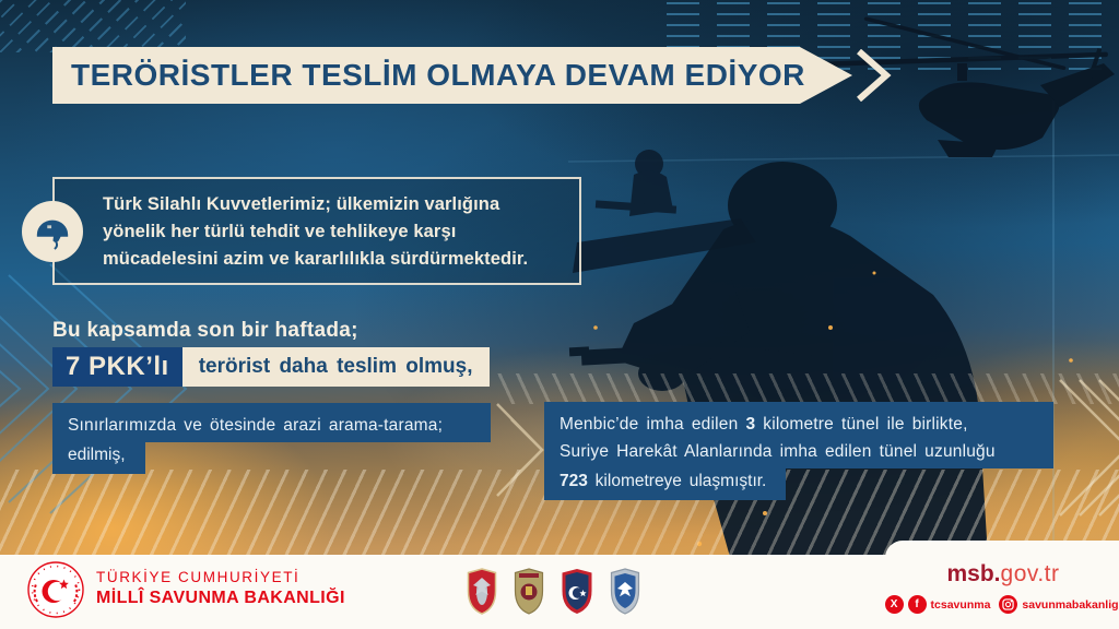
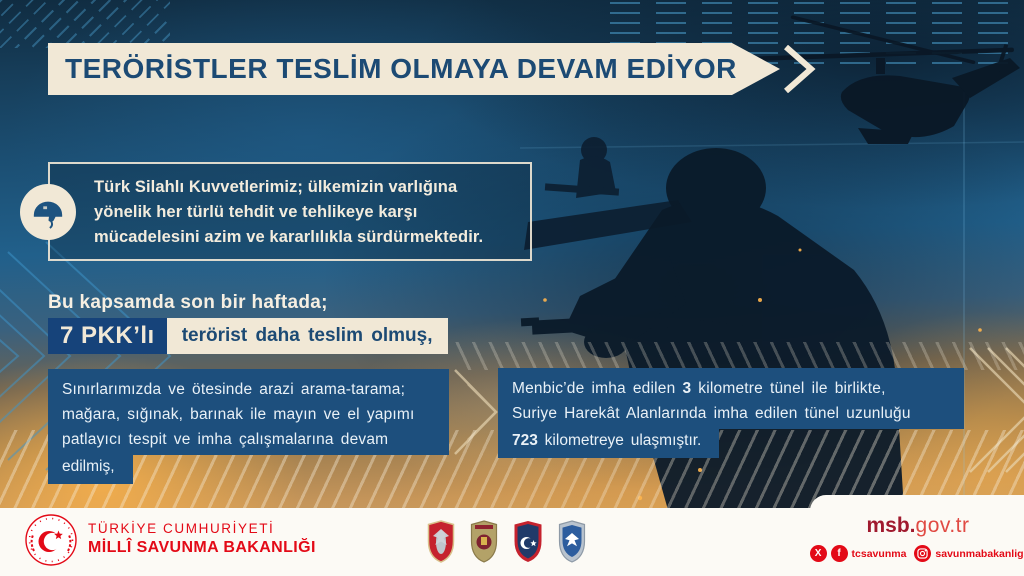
  TERÖRİSTLER TESLİM OLMAYA DEVAM EDİYOR
  Türk Silahlı Kuvvetlerimiz; ülkemizin varlığına
  yönelik her türlü tehdit ve tehlikeye karşı
  mücadelesini azim ve kararlılıkla sürdürmektedir.
  Bu kapsamda son bir haftada;
  7 PKK’lı
  terörist daha teslim olmuş,
  Sınırlarımızda ve ötesinde arazi arama-tarama;
+ mağara, sığınak, barınak ile mayın ve el yapımı
+ patlayıcı tespit ve imha çalışmalarına devam
  edilmiş,
  Menbic’de imha edilen 3 kilometre tünel ile birlikte,
  Suriye Harekât Alanlarında imha edilen tünel uzunluğu
  723 kilometreye ulaşmıştır.
  TÜRKİYE CUMHURİYETİ
  MİLLÎ SAVUNMA BAKANLIĞI
  msb.gov.tr
  X
  f
  tcsavunma
  savunmabakanlig
